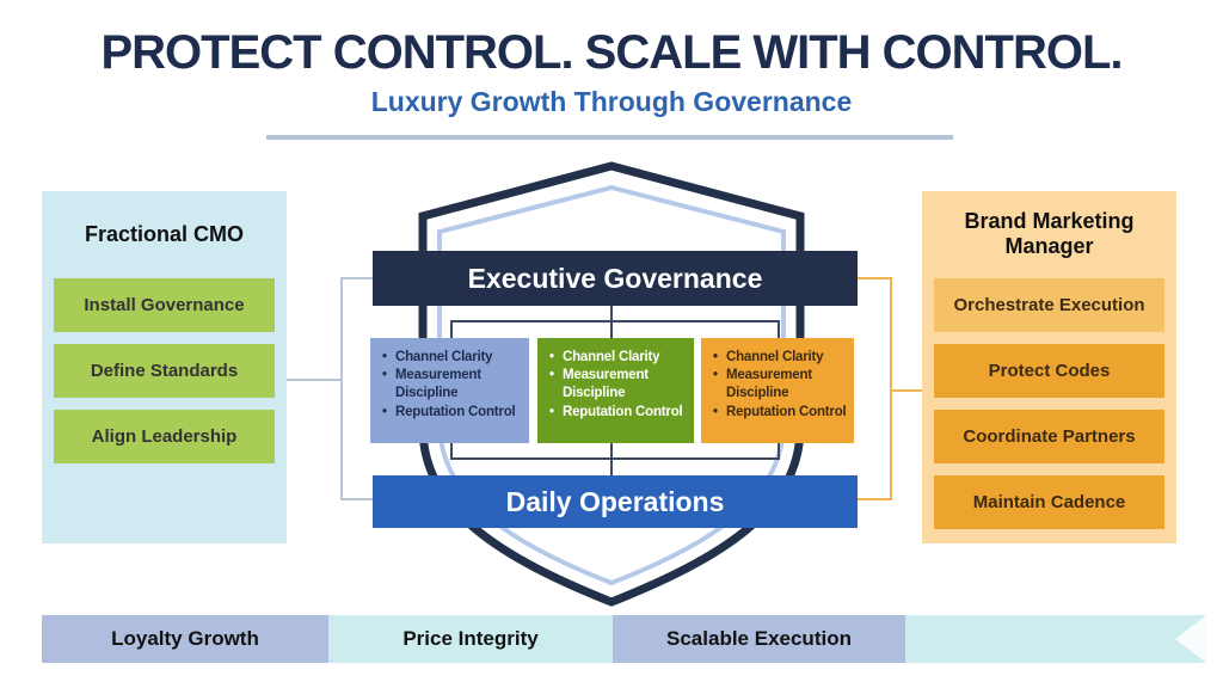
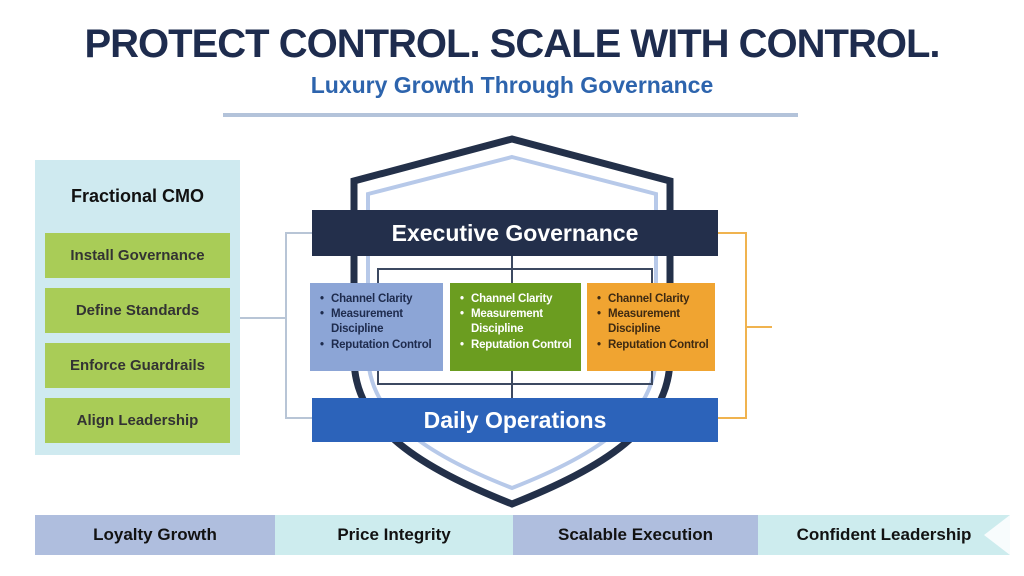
  PROTECT CONTROL. SCALE WITH CONTROL.
  Luxury Growth Through Governance
  Executive Governance
  Daily Operations
  Channel Clarity
  Measurement Discipline
  Reputation Control
  Channel Clarity
  Measurement Discipline
  Reputation Control
  Channel Clarity
  Measurement Discipline
  Reputation Control
  Fractional CMO
  Install Governance
  Define Standards
+ Enforce Guardrails
  Align Leadership
- Brand Marketing Manager
- Orchestrate Execution
- Protect Codes
- Coordinate Partners
- Maintain Cadence
  Loyalty Growth
  Price Integrity
  Scalable Execution
+ Confident Leadership
